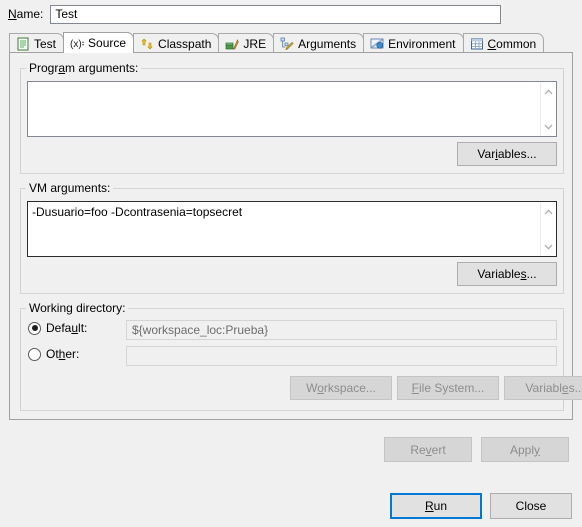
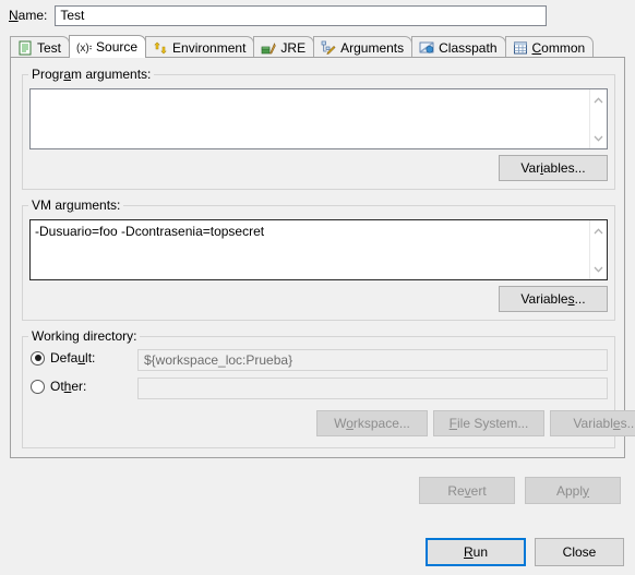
  Name:
  Test
  Test
  (x)
  Source
- Classpath
+ Environment
  JRE
  Arguments
- Environment
+ Classpath
  Common
  Program arguments:
  Variables...
  VM arguments:
  -Dusuario=foo -Dcontrasenia=topsecret
  Variables...
  Working directory:
  Default:
  ${workspace_loc:Prueba}
  Other:
  Workspace...
  File System...
  Variables..
  Revert
  Apply
  Run
  Close
